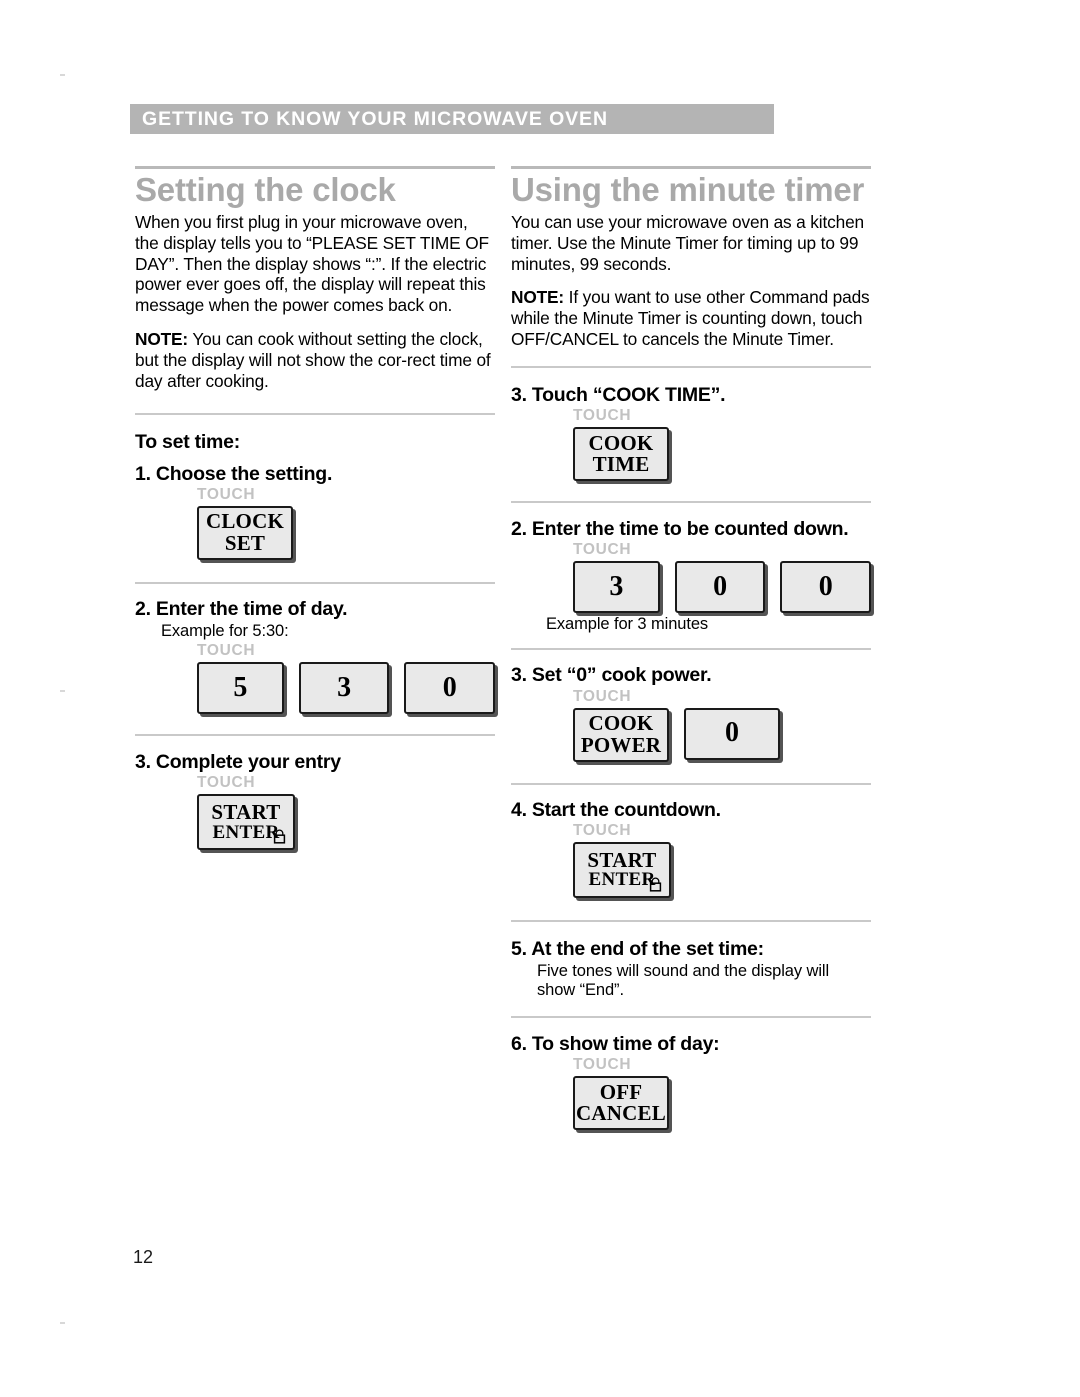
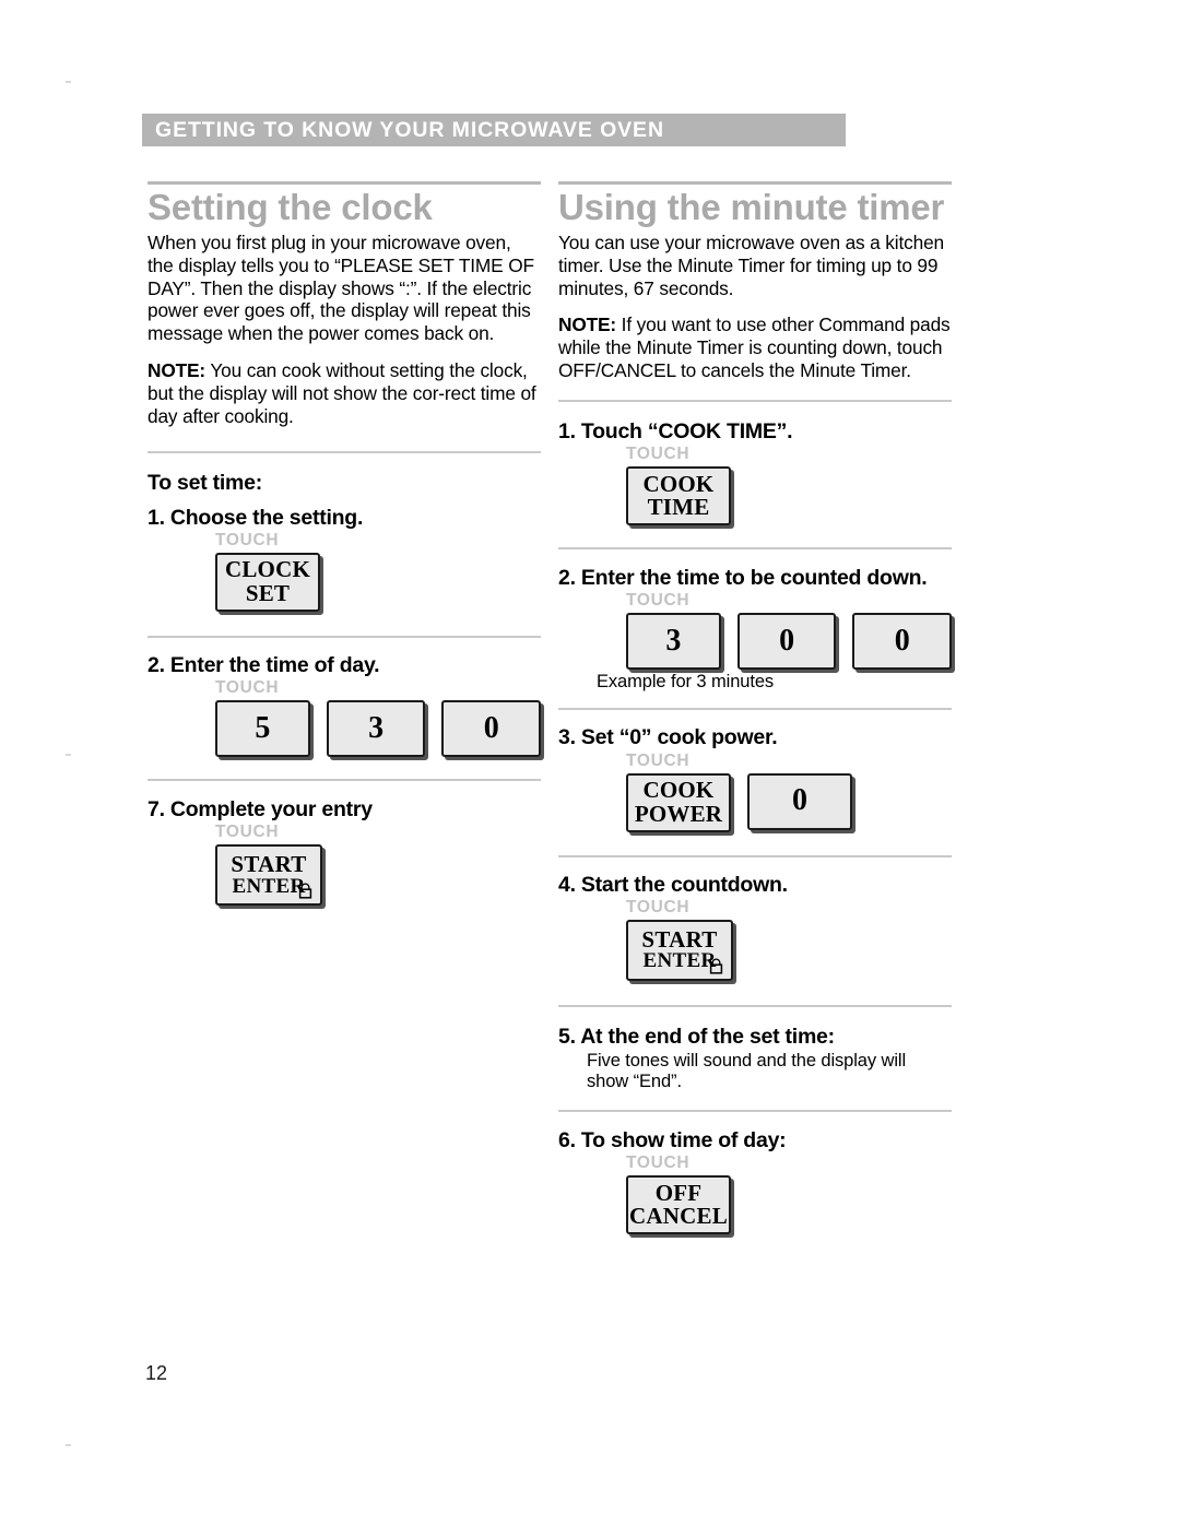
  GETTING TO KNOW YOUR MICROWAVE OVEN
  Setting the clock
  When you first plug in your microwave oven, the display tells you to “PLEASE SET TIME OF DAY”. Then the display shows “:”. If the electric power ever goes off, the display will repeat this message when the power comes back on.
  NOTE: You can cook without setting the clock, but the display will not show the cor-rect time of day after cooking.
  To set time:
  1. Choose the setting.
  TOUCH
  CLOCK
  SET
  2. Enter the time of day.
- Example for 5:30:
  TOUCH
  5
  3
  0
- 3. Complete your entry
+ 7. Complete your entry
  TOUCH
  START
  ENTER
  Using the minute timer
- You can use your microwave oven as a kitchen timer. Use the Minute Timer for timing up to 99 minutes, 99 seconds.
+ You can use your microwave oven as a kitchen timer. Use the Minute Timer for timing up to 99 minutes, 67 seconds.
  NOTE: If you want to use other Command pads while the Minute Timer is counting down, touch OFF/CANCEL to cancels the Minute Timer.
- 3. Touch “COOK TIME”.
+ 1. Touch “COOK TIME”.
  TOUCH
  COOK
  TIME
  2. Enter the time to be counted down.
  TOUCH
  3
  0
  0
  Example for 3 minutes
  3. Set “0” cook power.
  TOUCH
  COOK
  POWER
  0
  4. Start the countdown.
  TOUCH
  START
  ENTER
  5. At the end of the set time:
  Five tones will sound and the display will show “End”.
  6. To show time of day:
  TOUCH
  OFF
  CANCEL
  12
